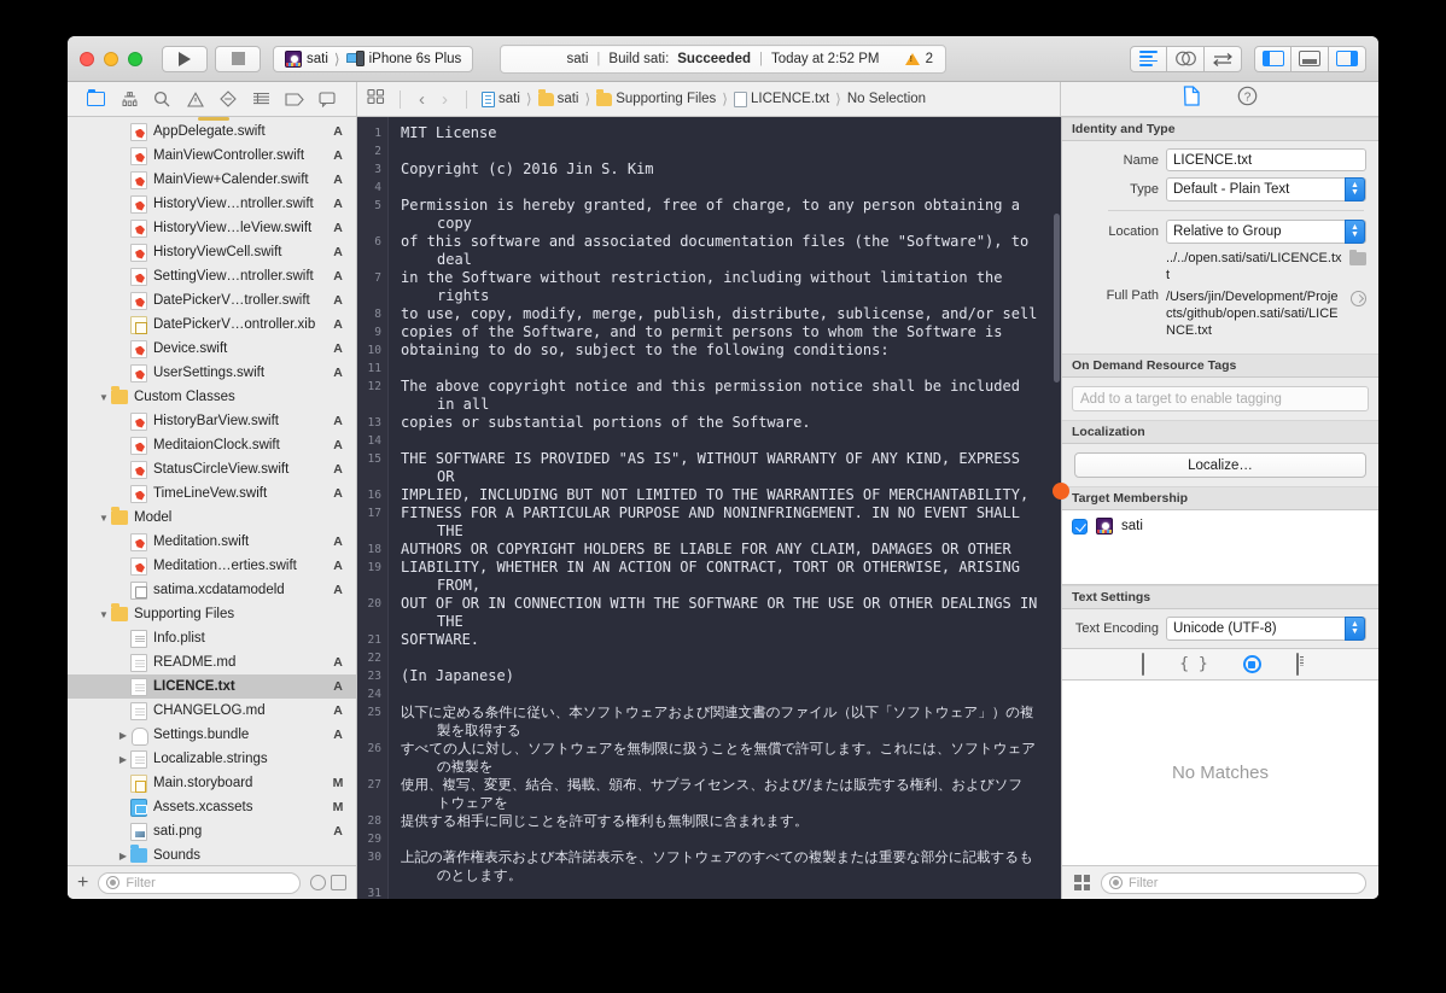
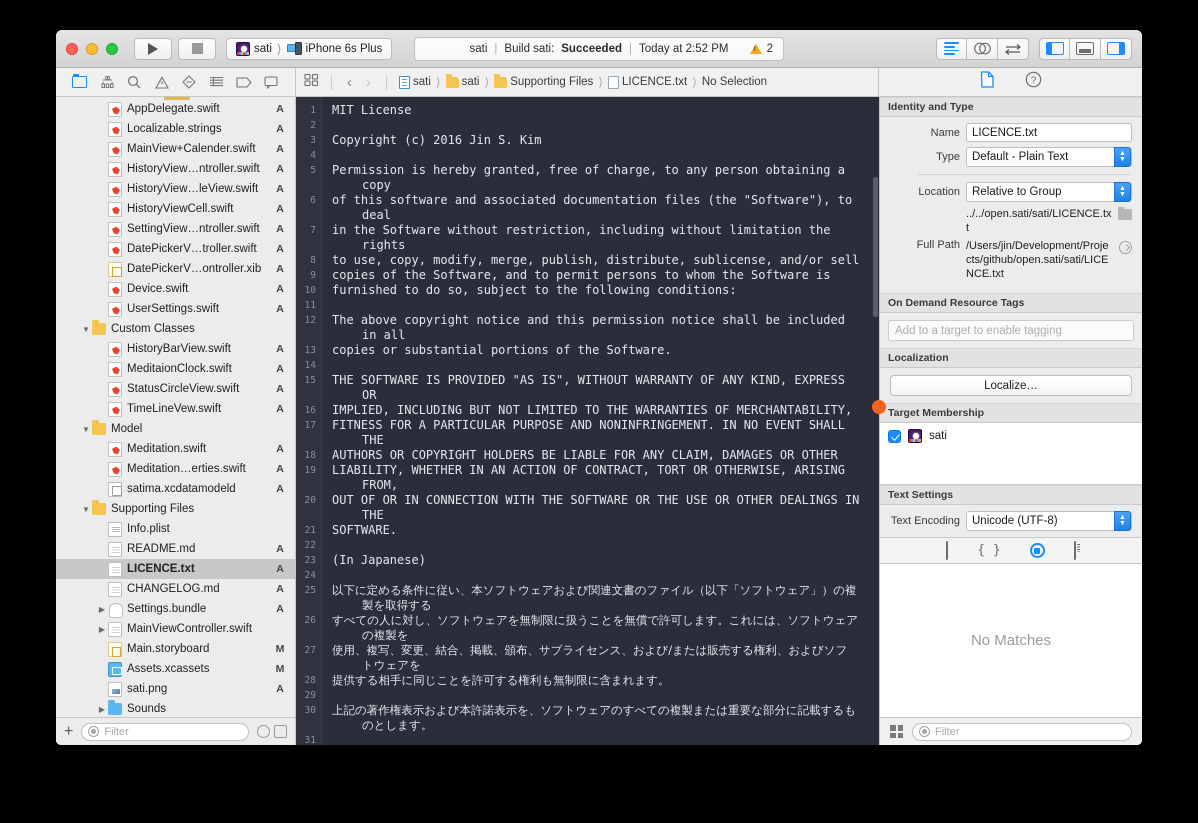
  sati
  ⟩
  iPhone 6s Plus
  sati
  |
  Build sati:
  Succeeded
  |
  Today at 2:52 PM
  2
  ‹
  ›
  sati
  ⟩
  sati
  ⟩
  Supporting Files
  ⟩
  LICENCE.txt
  ⟩
  No Selection
  ?
  AppDelegate.swift
  A
- MainViewController.swift
+ Localizable.strings
  A
  MainView+Calender.swift
  A
  HistoryView…ntroller.swift
  A
  HistoryView…leView.swift
  A
  HistoryViewCell.swift
  A
  SettingView…ntroller.swift
  A
  DatePickerV…troller.swift
  A
  DatePickerV…ontroller.xib
  A
  Device.swift
  A
  UserSettings.swift
  A
  ▼
  Custom Classes
  HistoryBarView.swift
  A
  MeditaionClock.swift
  A
  StatusCircleView.swift
  A
  TimeLineVew.swift
  A
  ▼
  Model
  Meditation.swift
  A
  Meditation…erties.swift
  A
  satima.xcdatamodeld
  A
  ▼
  Supporting Files
  Info.plist
  README.md
  A
  LICENCE.txt
  A
  CHANGELOG.md
  A
  ▶
  Settings.bundle
  A
  ▶
- Localizable.strings
+ MainViewController.swift
  Main.storyboard
  M
  Assets.xcassets
  M
  sati.png
  A
  ▶
  Sounds
  +
  Filter
  1
  2
  3
  4
  5
  6
  7
  8
  9
  10
  11
  12
  13
  14
  15
  16
  17
  18
  19
  20
  21
  22
  23
  24
  25
  26
  27
  28
  29
  30
  31
  MIT License
  Copyright (c) 2016 Jin S. Kim
  Permission is hereby granted, free of charge, to any person obtaining a
  copy
  of this software and associated documentation files (the "Software"), to
  deal
  in the Software without restriction, including without limitation the
  rights
  to use, copy, modify, merge, publish, distribute, sublicense, and/or sell
  copies of the Software, and to permit persons to whom the Software is
- obtaining to do so, subject to the following conditions:
+ furnished to do so, subject to the following conditions:
  The above copyright notice and this permission notice shall be included
  in all
  copies or substantial portions of the Software.
  THE SOFTWARE IS PROVIDED "AS IS", WITHOUT WARRANTY OF ANY KIND, EXPRESS
  OR
  IMPLIED, INCLUDING BUT NOT LIMITED TO THE WARRANTIES OF MERCHANTABILITY,
  FITNESS FOR A PARTICULAR PURPOSE AND NONINFRINGEMENT. IN NO EVENT SHALL
  THE
  AUTHORS OR COPYRIGHT HOLDERS BE LIABLE FOR ANY CLAIM, DAMAGES OR OTHER
  LIABILITY, WHETHER IN AN ACTION OF CONTRACT, TORT OR OTHERWISE, ARISING
  FROM,
  OUT OF OR IN CONNECTION WITH THE SOFTWARE OR THE USE OR OTHER DEALINGS IN
  THE
  SOFTWARE.
  (In Japanese)
  以下に定める条件に従い、本ソフトウェアおよび関連文書のファイル（以下「ソフトウェア」）の複
  製を取得する
  すべての人に対し、ソフトウェアを無制限に扱うことを無償で許可します。これには、ソフトウェア
  の複製を
  使用、複写、変更、結合、掲載、頒布、サブライセンス、および/または販売する権利、およびソフ
  トウェアを
  提供する相手に同じことを許可する権利も無制限に含まれます。
  上記の著作権表示および本許諾表示を、ソフトウェアのすべての複製または重要な部分に記載するも
  のとします。
  Identity and Type
  Name
  LICENCE.txt
  Type
  Default - Plain Text
  Location
  Relative to Group
  ../../open.sati/sati/LICENCE.txt
  Full Path
  /Users/jin/Development/Projects/github/open.sati/sati/LICENCE.txt
  On Demand Resource Tags
  Add to a target to enable tagging
  Localization
  Localize…
  Target Membership
  sati
  Text Settings
  Text Encoding
  Unicode (UTF-8)
  { }
  No Matches
  Filter
